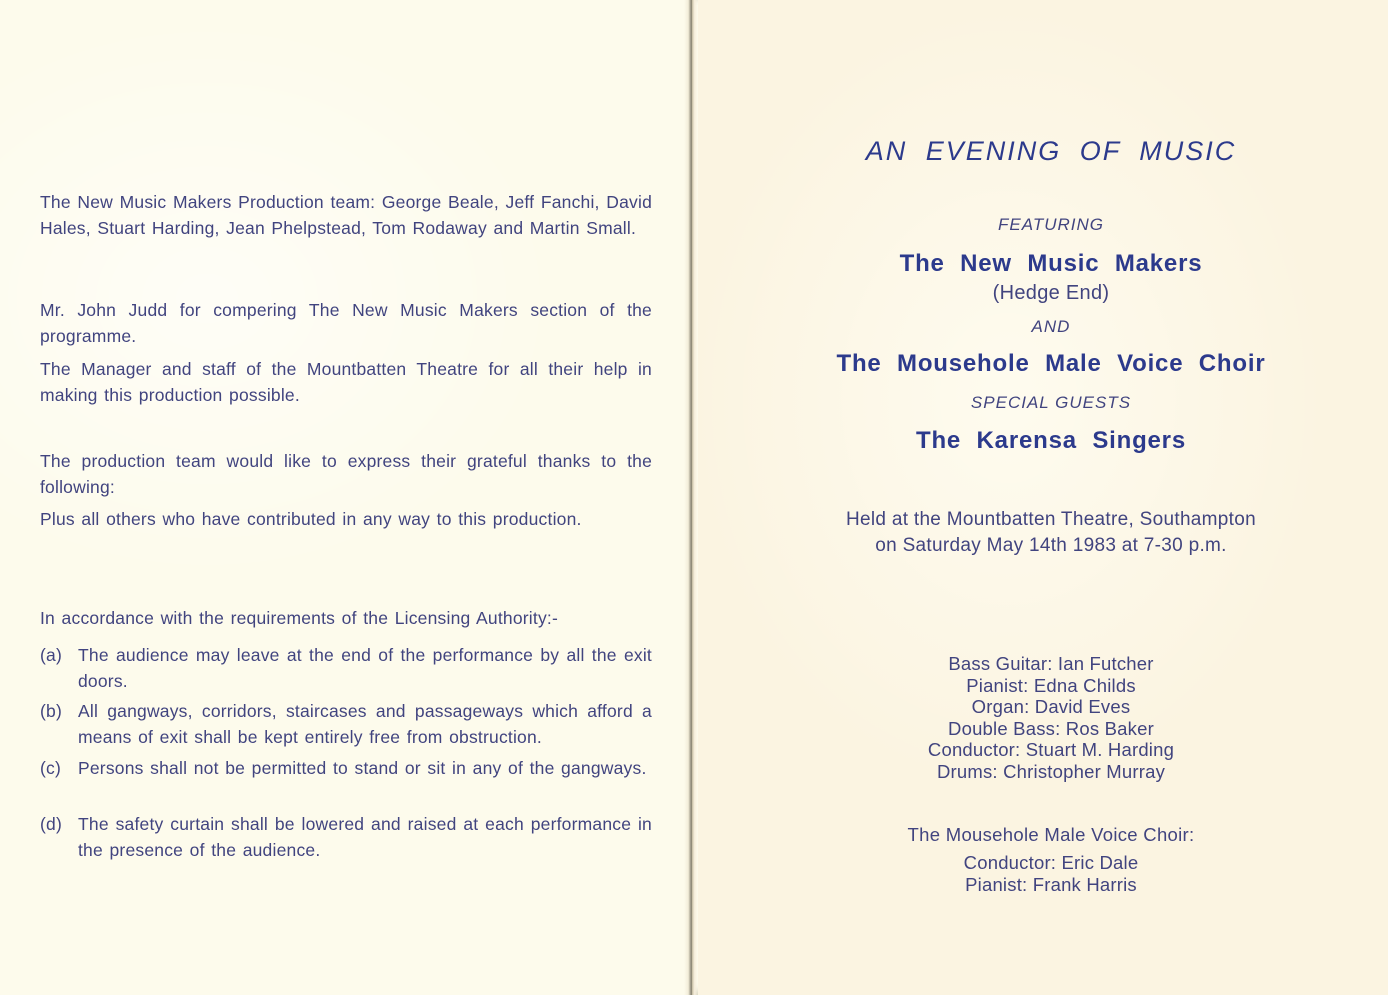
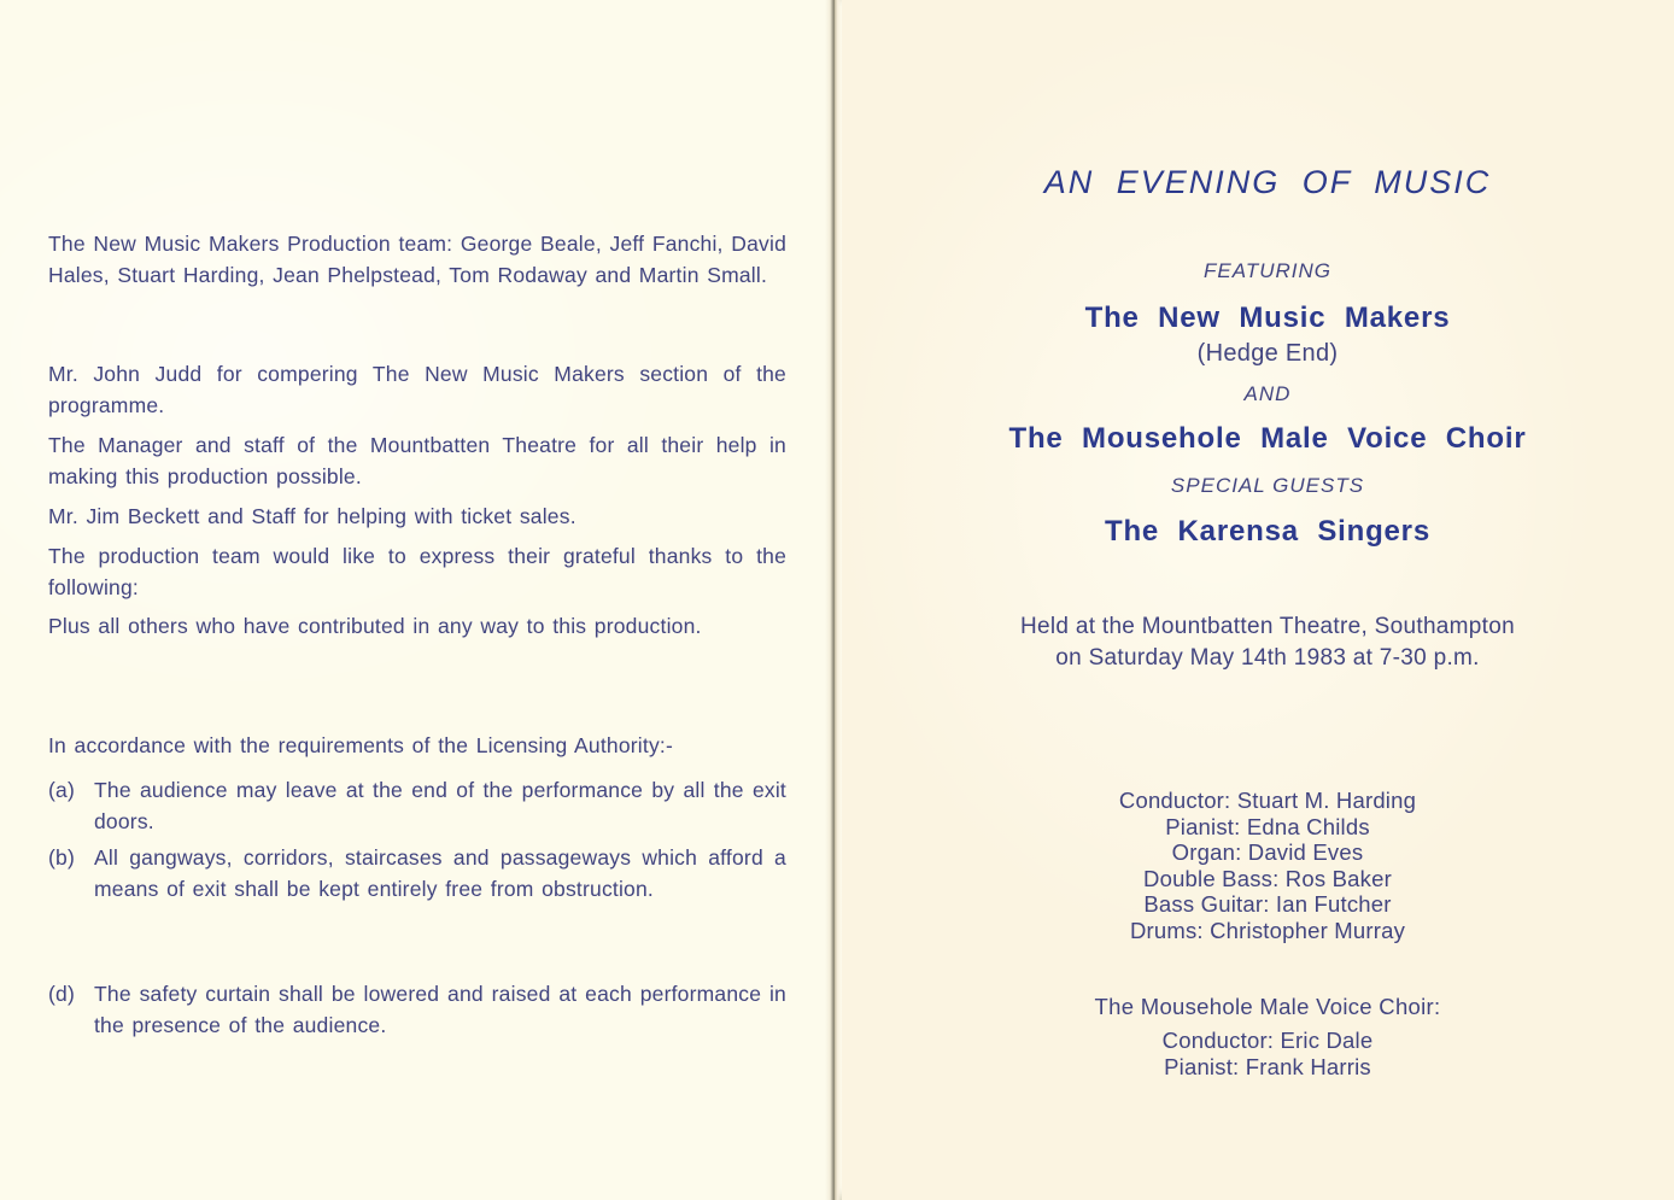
  The New Music Makers Production team: George Beale, Jeff Fanchi, David Hales, Stuart Harding, Jean Phelpstead, Tom Rodaway and Martin Small.
  Mr. John Judd for compering The New Music Makers section of the programme.
  The Manager and staff of the Mountbatten Theatre for all their help in making this production possible.
+ Mr. Jim Beckett and Staff for helping with ticket sales.
  The production team would like to express their grateful thanks to the following:
  Plus all others who have contributed in any way to this production.
  In accordance with the requirements of the Licensing Authority:-
  (a)
  The audience may leave at the end of the performance by all the exit doors.
  (b)
  All gangways, corridors, staircases and passageways which afford a means of exit shall be kept entirely free from obstruction.
- (c)
- Persons shall not be permitted to stand or sit in any of the gangways.
  (d)
  The safety curtain shall be lowered and raised at each performance in the presence of the audience.
  AN EVENING OF MUSIC
  FEATURING
  The New Music Makers
  (Hedge End)
  AND
  The Mousehole Male Voice Choir
  SPECIAL GUESTS
  The Karensa Singers
  Held at the Mountbatten Theatre, Southampton
  on Saturday May 14th 1983 at 7-30 p.m.
- Bass Guitar: Ian Futcher
+ Conductor: Stuart M. Harding
  Pianist: Edna Childs
  Organ: David Eves
  Double Bass: Ros Baker
- Conductor: Stuart M. Harding
+ Bass Guitar: Ian Futcher
  Drums: Christopher Murray
  The Mousehole Male Voice Choir:
  Conductor: Eric Dale
  Pianist: Frank Harris
